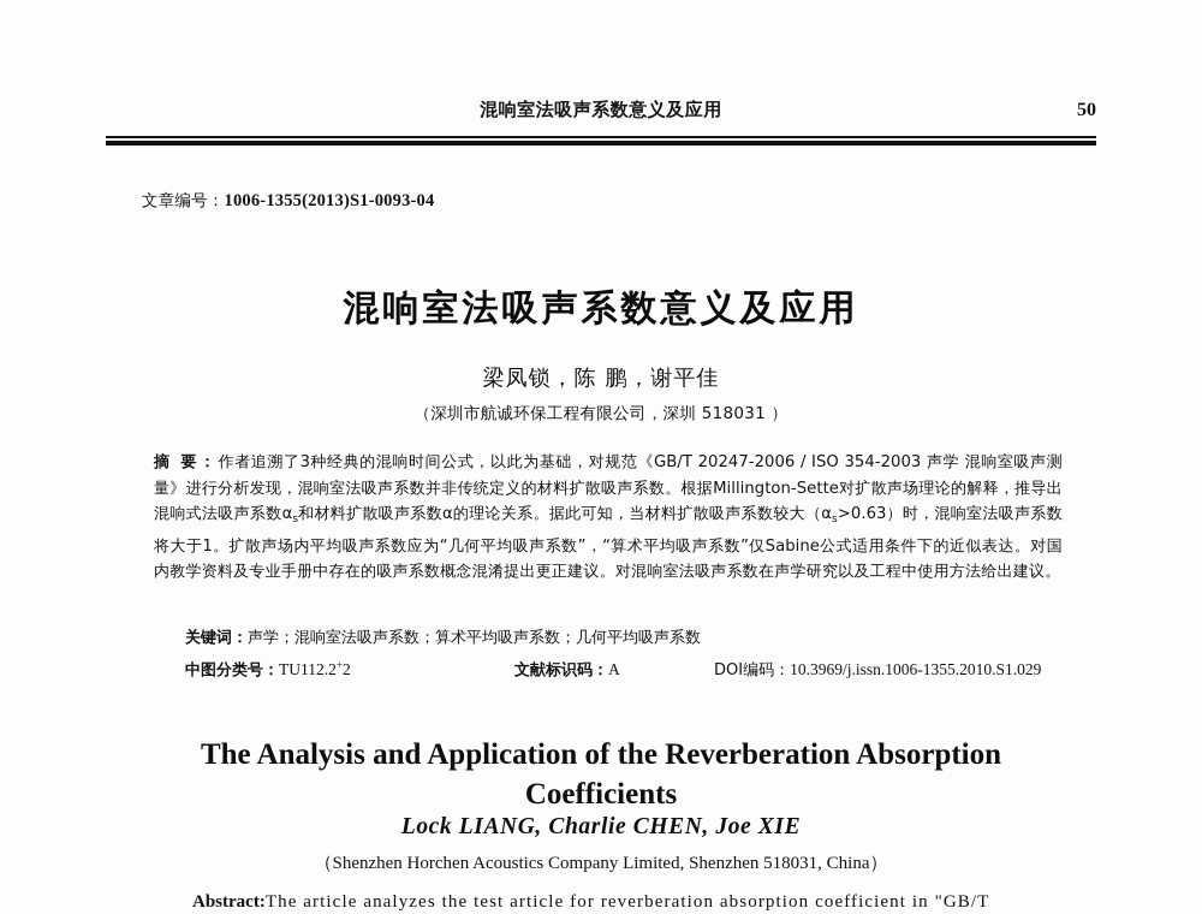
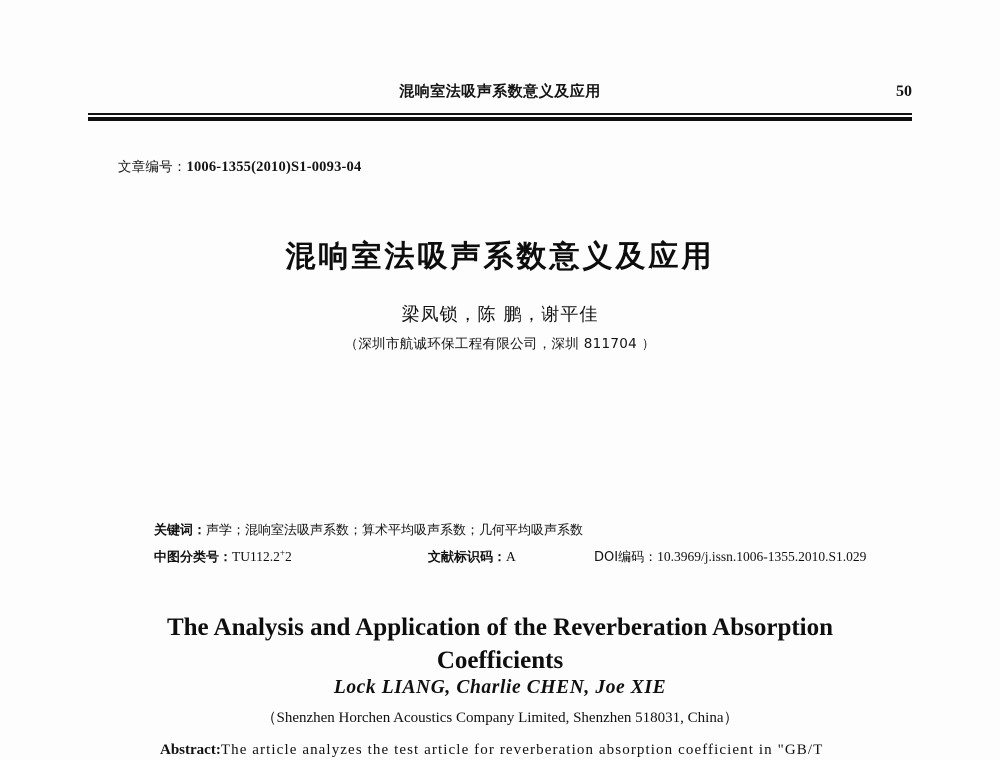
  混响室法吸声系数意义及应用
  50
- 文章编号：1006-1355(2013)S1-0093-04
+ 文章编号：1006-1355(2010)S1-0093-04
  混响室法吸声系数意义及应用
  梁凤锁，陈 鹏，谢平佳
- （深圳市航诚环保工程有限公司，深圳 518031 ）
+ （深圳市航诚环保工程有限公司，深圳 811704 ）
- 摘 要：作者追溯了3种经典的混响时间公式，以此为基础，对规范《GB/T 20247-2006 / ISO 354-2003 声学 混响室吸声测量》进行分析发现，混响室法吸声系数并非传统定义的材料扩散吸声系数。根据Millington-Sette对扩散声场理论的解释，推导出混响式法吸声系数αs和材料扩散吸声系数α的理论关系。据此可知，当材料扩散吸声系数较大（αs>0.63）时，混响室法吸声系数将大于1。扩散声场内平均吸声系数应为“几何平均吸声系数”，“算术平均吸声系数”仅Sabine公式适用条件下的近似表达。对国内教学资料及专业手册中存在的吸声系数概念混淆提出更正建议。对混响室法吸声系数在声学研究以及工程中使用方法给出建议。
  关键词：声学；混响室法吸声系数；算术平均吸声系数；几何平均吸声系数
  中图分类号：TU112.2+2
  文献标识码：A
  DOI编码：10.3969/j.issn.1006-1355.2010.S1.029
  The Analysis and Application of the Reverberation Absorption Coefficients
  Lock LIANG, Charlie CHEN, Joe XIE
  （Shenzhen Horchen Acoustics Company Limited, Shenzhen 518031, China）
  Abstract:The article analyzes the test article for reverberation absorption coefficient in "GB/T
